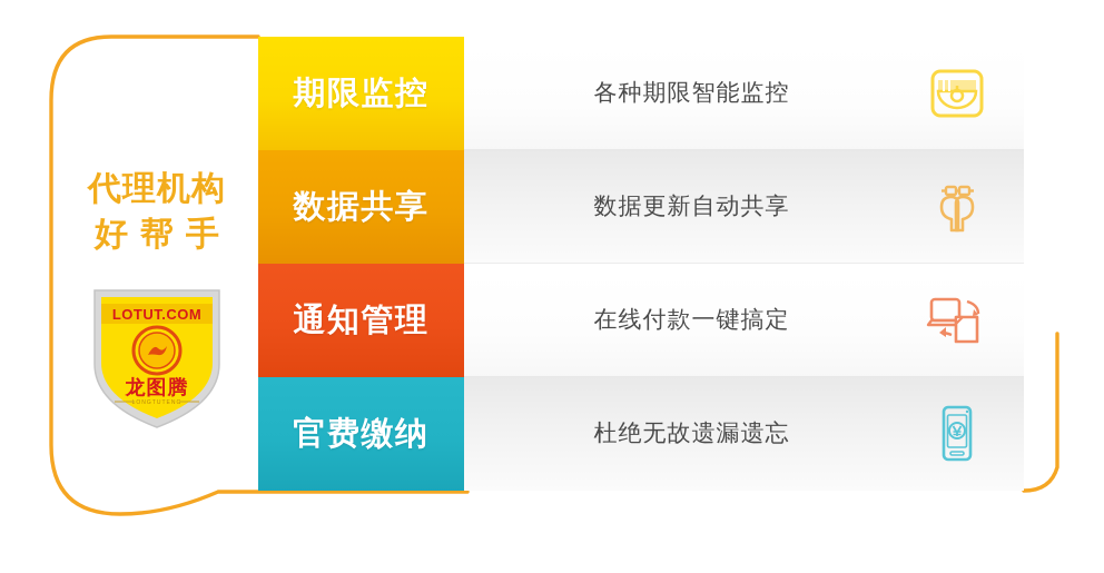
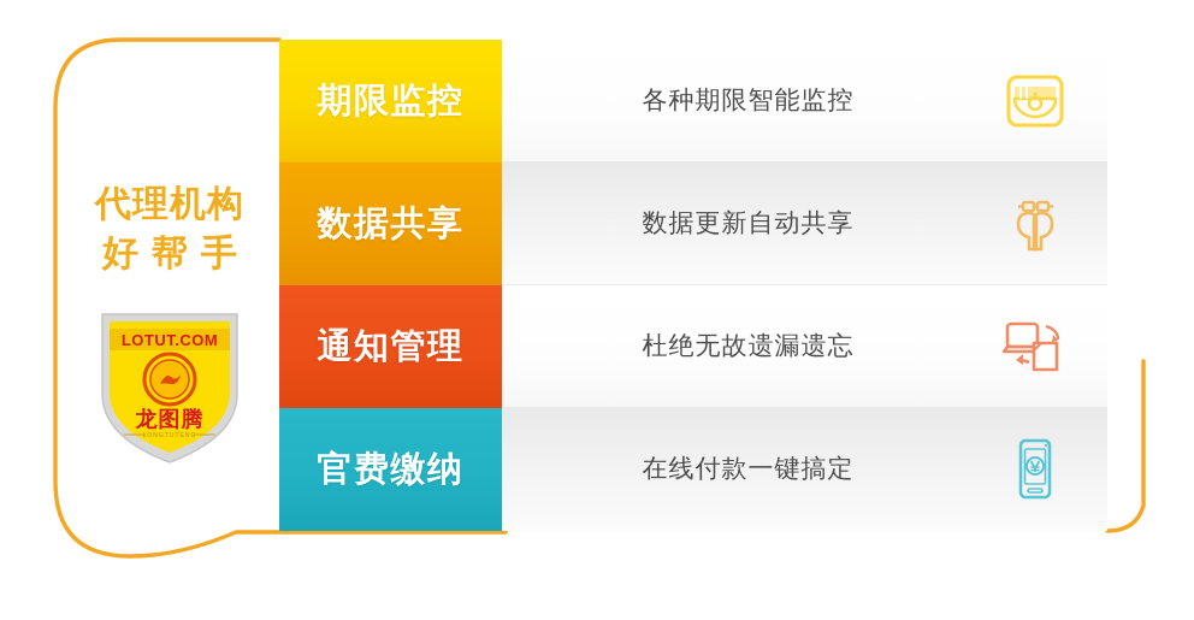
  代理机构
  好帮手
  LOTUT.COM
  龙图腾
  期限监控
  各种期限智能监控
  数据共享
  数据更新自动共享
  通知管理
- 在线付款一键搞定
+ 杜绝无故遗漏遗忘
  官费缴纳
- 杜绝无故遗漏遗忘
+ 在线付款一键搞定
